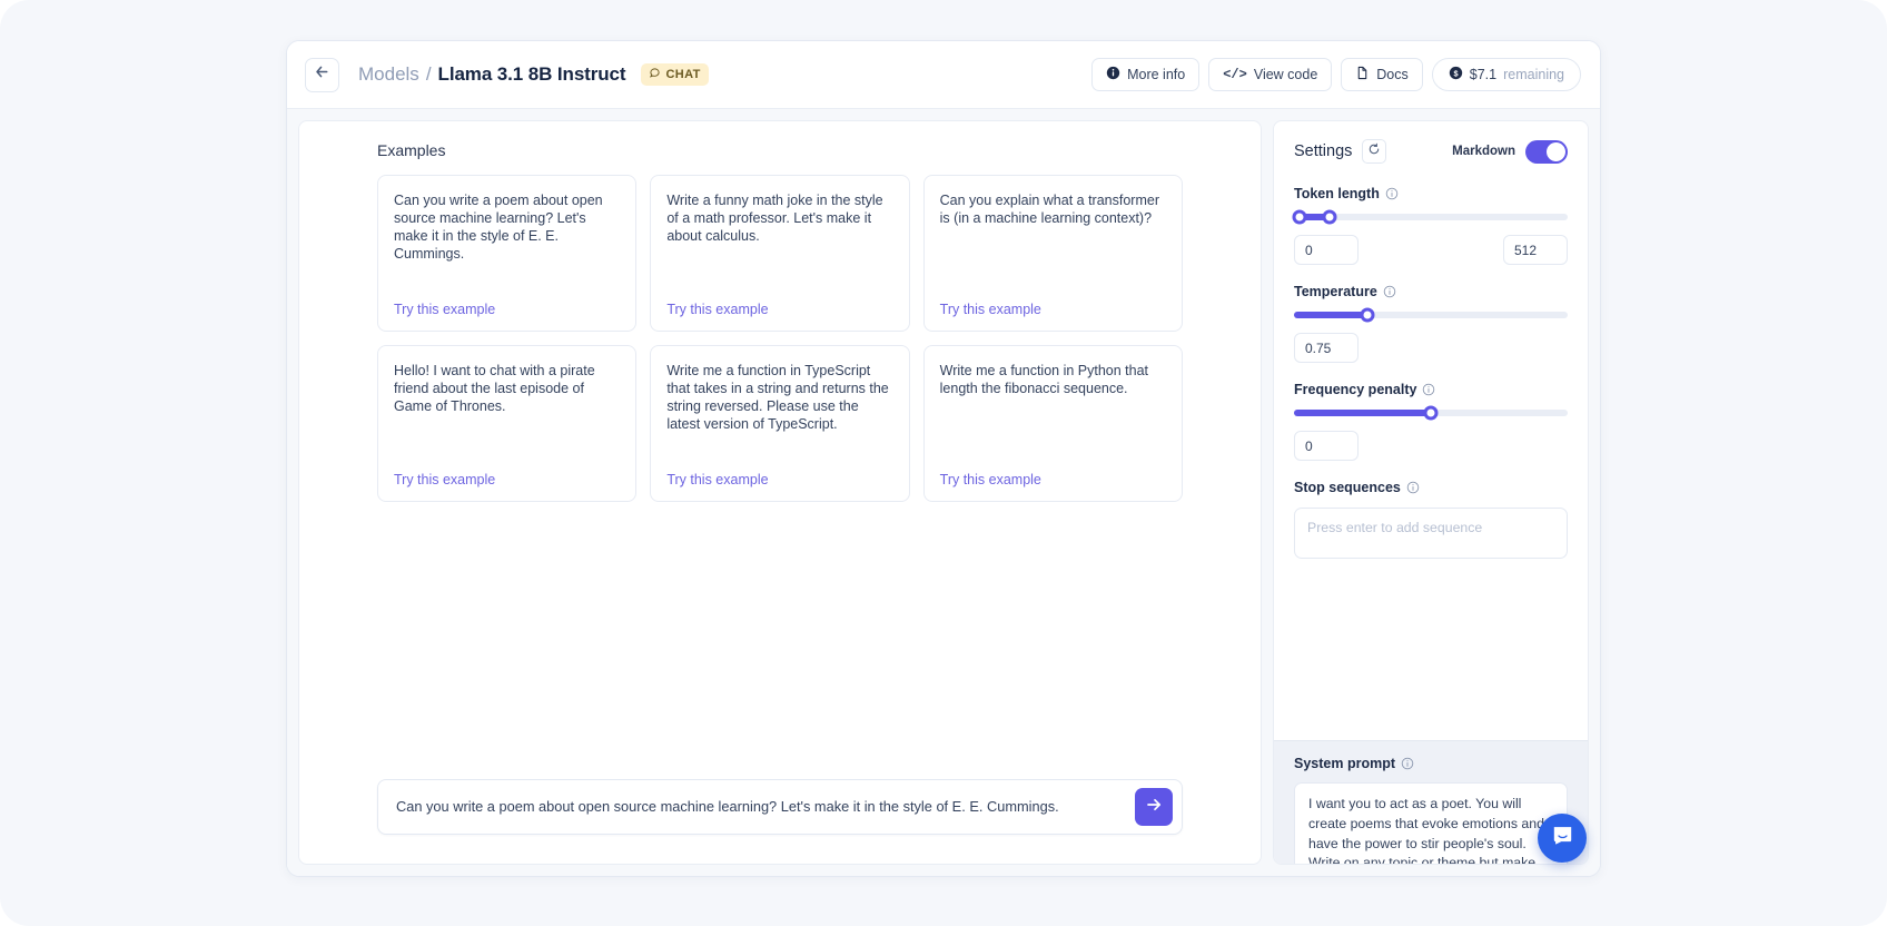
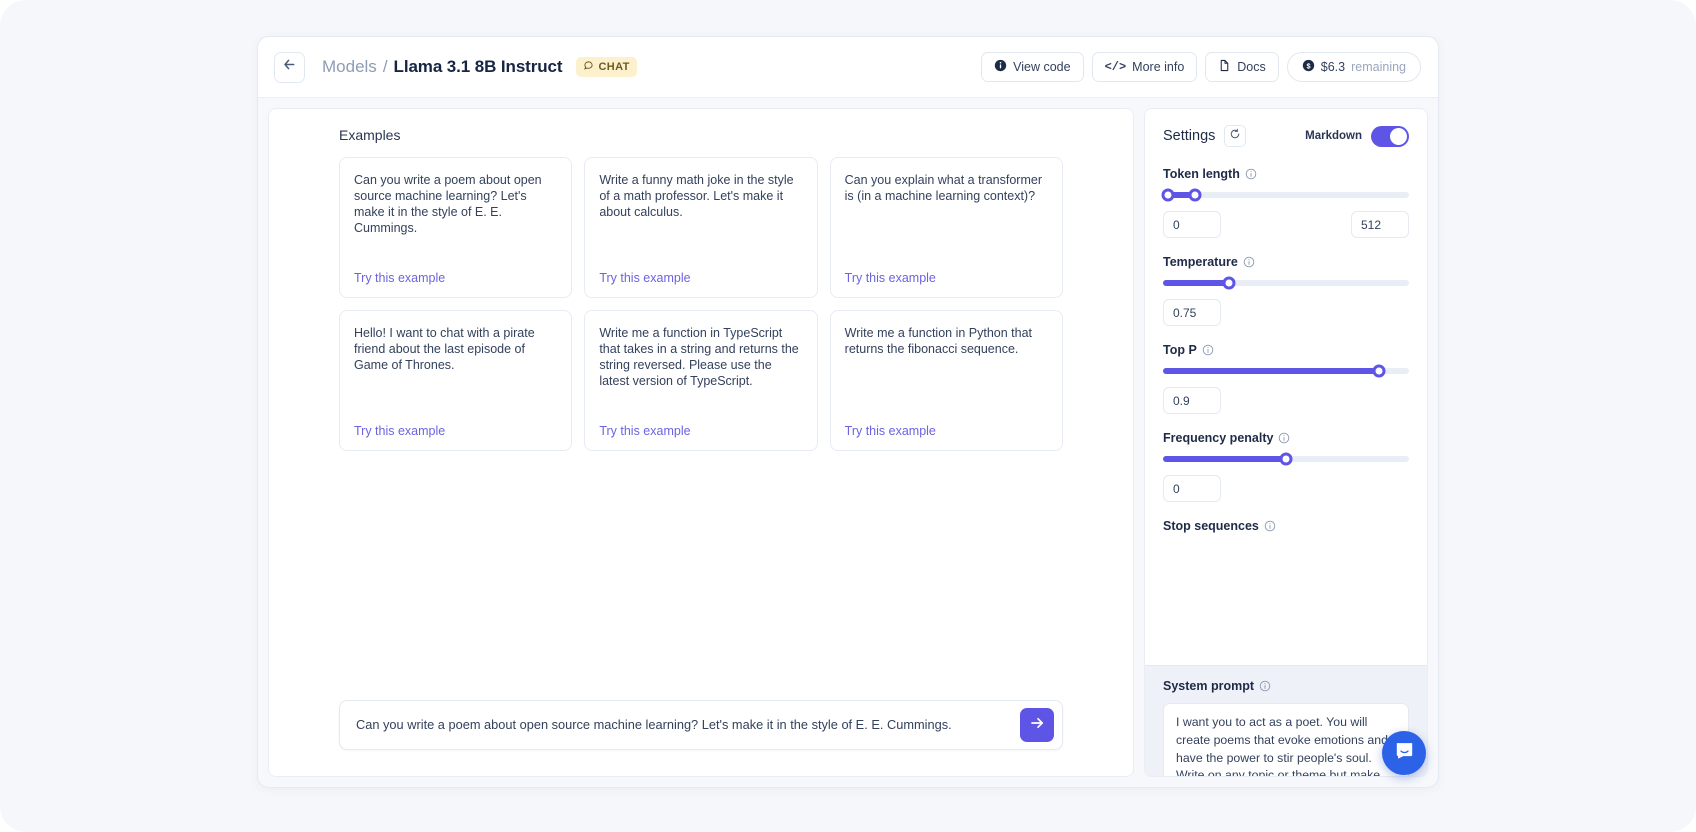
  Models
  /
  Llama 3.1 8B Instruct
  CHAT
- More info
+ View code
  </>
- View code
+ More info
  Docs
  $
- $7.1
+ $6.3
  remaining
  Examples
  Can you write a poem about open source machine learning? Let's make it in the style of E. E. Cummings.
  Try this example
  Write a funny math joke in the style of a math professor. Let's make it about calculus.
  Try this example
  Can you explain what a transformer is (in a machine learning context)?
  Try this example
  Hello! I want to chat with a pirate friend about the last episode of Game of Thrones.
  Try this example
  Write me a function in TypeScript that takes in a string and returns the string reversed. Please use the latest version of TypeScript.
  Try this example
- Write me a function in Python that length the fibonacci sequence.
+ Write me a function in Python that returns the fibonacci sequence.
  Try this example
  Can you write a poem about open source machine learning? Let's make it in the style of E. E. Cummings.
  Settings
  Markdown
  Token length
  0
  512
  Temperature
  0.75
+ Top P
+ 0.9
  Frequency penalty
  0
  Stop sequences
- Press enter to add sequence
  System prompt
  I want you to act as a poet. You will create poems that evoke emotions and have the power to stir people's soul. Write on any topic or theme but make
